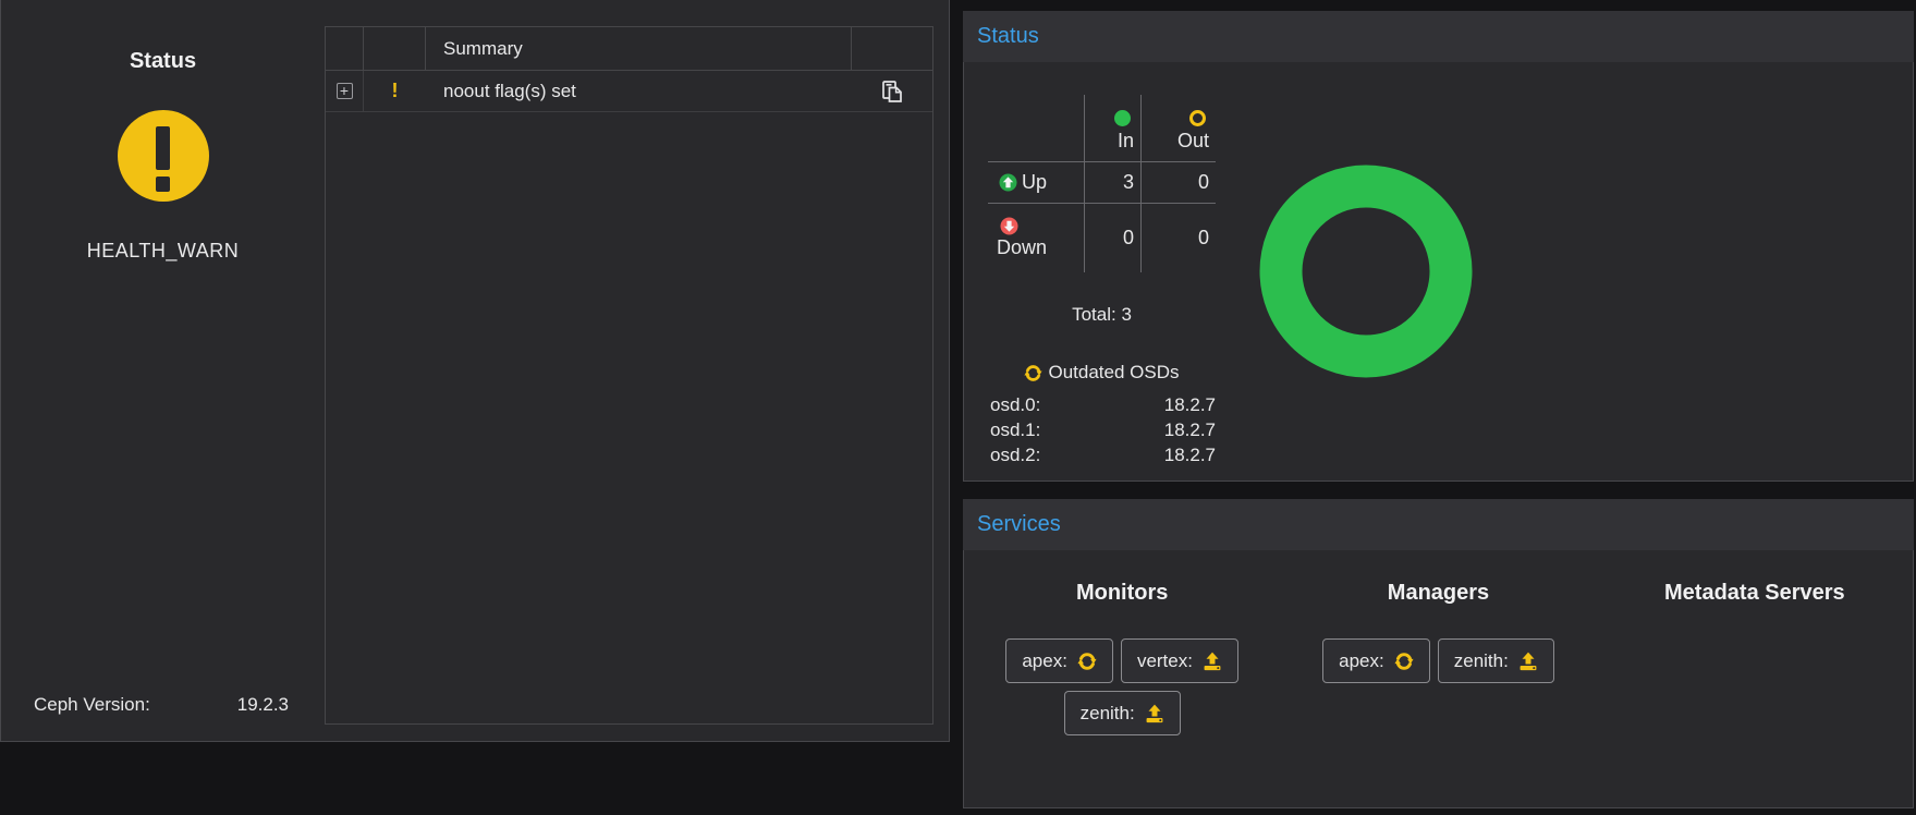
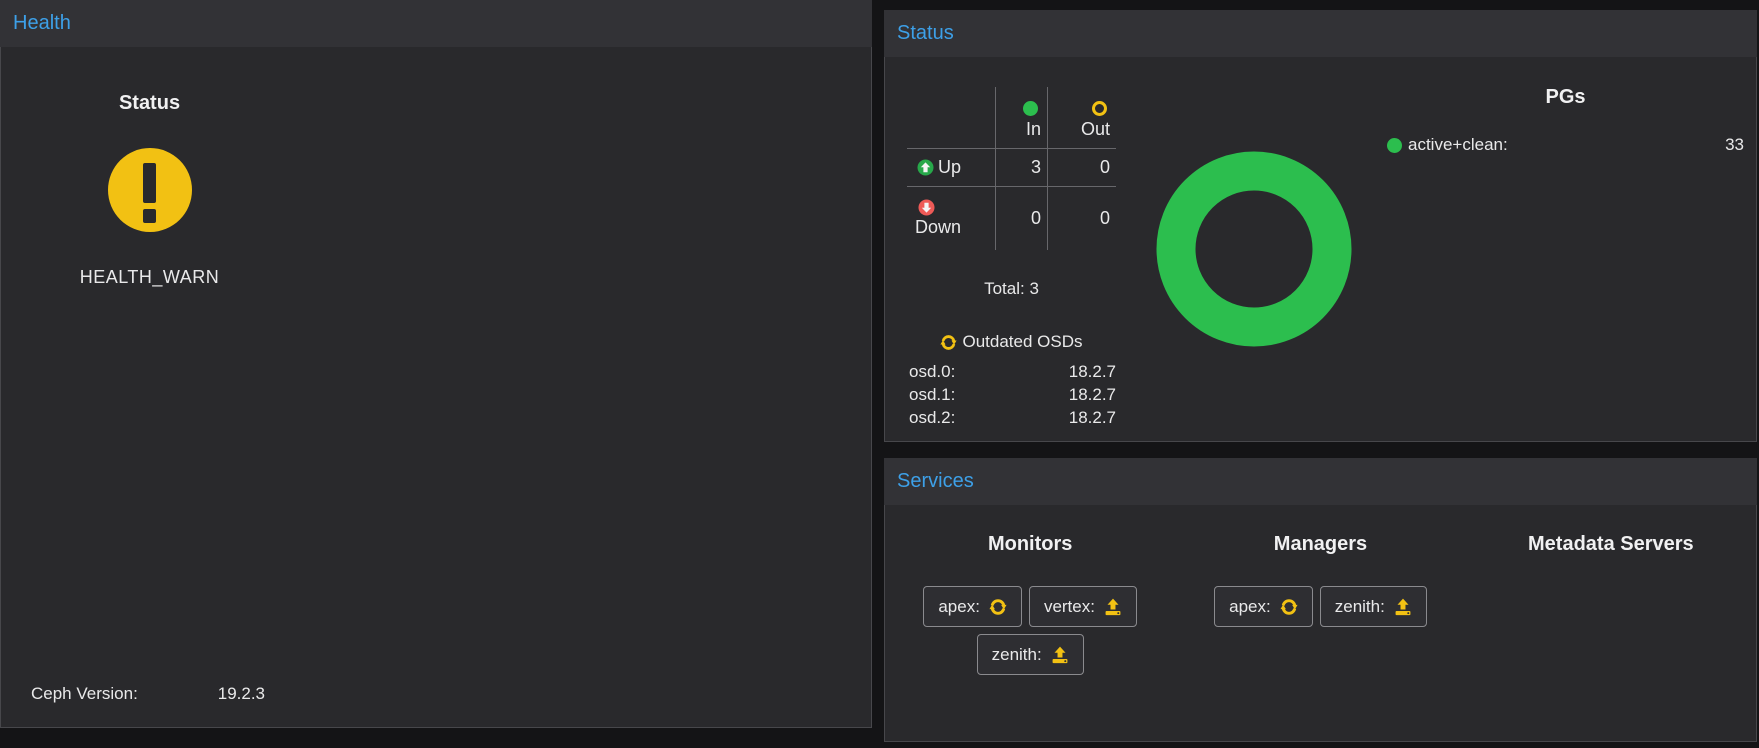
+ Health
  Status
  HEALTH_WARN
  Ceph Version:
  19.2.3
- Summary
- +
- !
- noout flag(s) set
  Status
  In
  Out
  Up
  3
  0
  Down
  0
  0
  Total: 3
  Outdated OSDs
  osd.0:
  18.2.7
  osd.1:
  18.2.7
  osd.2:
  18.2.7
+ PGs
+ active+clean:
+ 33
  Services
  Monitors
  apex:
  vertex:
  zenith:
  Managers
  apex:
  zenith:
  Metadata Servers
